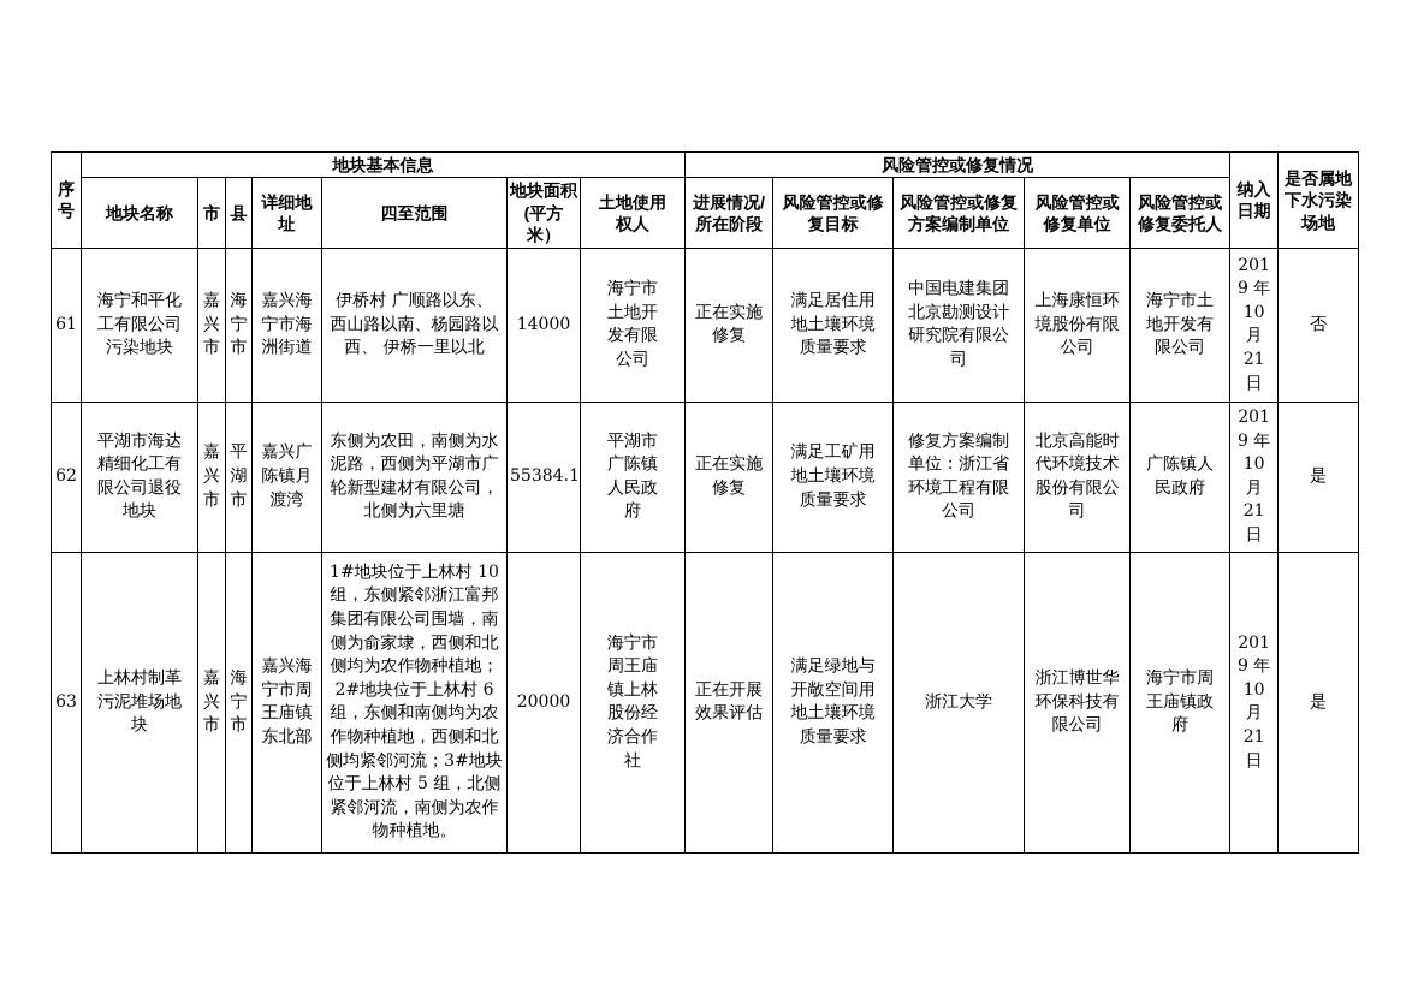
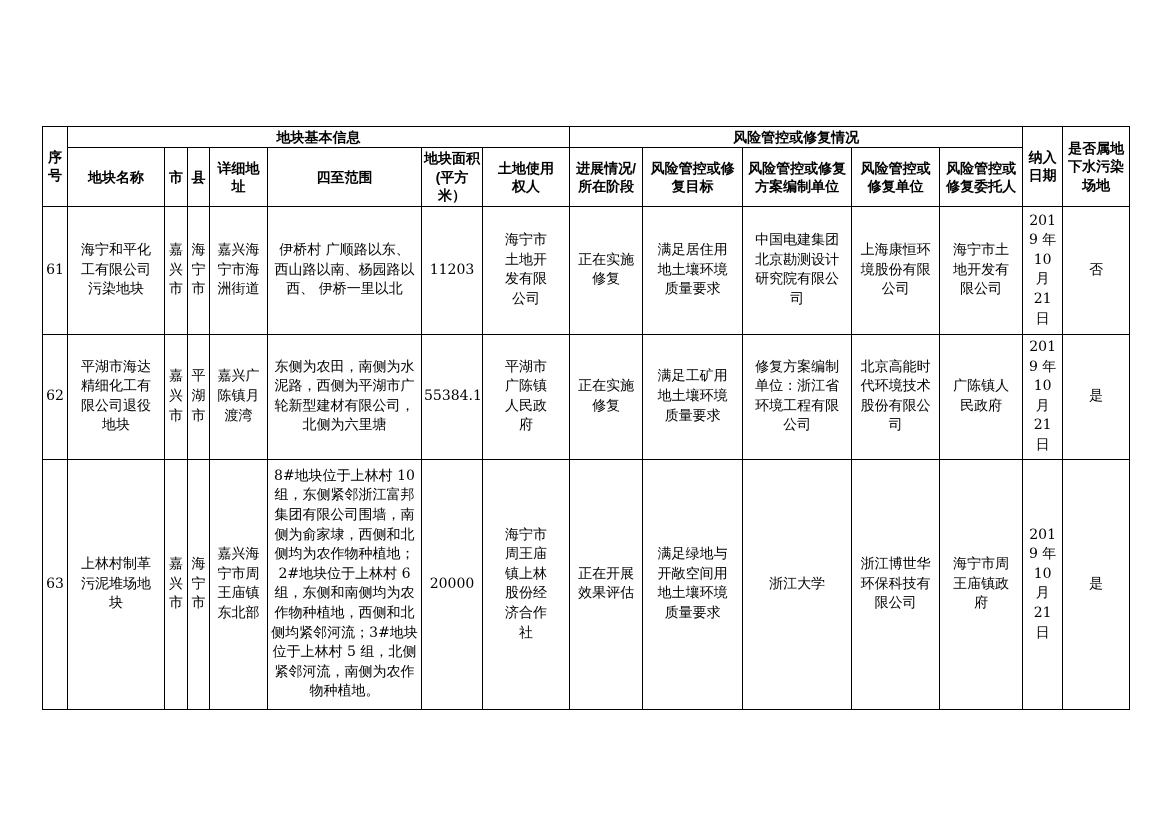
  序 号	地块基本信息	风险管控或修复情况	纳入 日期	是否属地 下水污染 场地
  地块名称	市	县	详细地 址	四至范围	地块面积 (平方米）	土地使用 权人	进展情况/ 所在阶段	风险管控或修 复目标	风险管控或修复 方案编制单位	风险管控或 修复单位	风险管控或 修复委托人
- 61	海宁和平化 工有限公司 污染地块	嘉 兴 市	海 宁 市	嘉兴海 宁市海 洲街道	伊桥村 广顺路以东、 西山路以南、杨园路以 西、 伊桥一里以北	14000	海宁市 土地开 发有限 公司	正在实施 修复	满足居住用 地土壤环境 质量要求	中国电建集团 北京勘测设计 研究院有限公 司	上海康恒环 境股份有限 公司	海宁市土 地开发有 限公司	201 9 年 10 月 21 日	否
+ 61	海宁和平化 工有限公司 污染地块	嘉 兴 市	海 宁 市	嘉兴海 宁市海 洲街道	伊桥村 广顺路以东、 西山路以南、杨园路以 西、 伊桥一里以北	11203	海宁市 土地开 发有限 公司	正在实施 修复	满足居住用 地土壤环境 质量要求	中国电建集团 北京勘测设计 研究院有限公 司	上海康恒环 境股份有限 公司	海宁市土 地开发有 限公司	201 9 年 10 月 21 日	否
  62	平湖市海达 精细化工有 限公司退役 地块	嘉 兴 市	平 湖 市	嘉兴广 陈镇月 渡湾	东侧为农田，南侧为水 泥路，西侧为平湖市广 轮新型建材有限公司， 北侧为六里塘	55384.1	平湖市 广陈镇 人民政 府	正在实施 修复	满足工矿用 地土壤环境 质量要求	修复方案编制 单位：浙江省 环境工程有限 公司	北京高能时 代环境技术 股份有限公 司	广陈镇人 民政府	201 9 年 10 月 21 日	是
- 63	上林村制革 污泥堆场地 块	嘉 兴 市	海 宁 市	嘉兴海 宁市周 王庙镇 东北部	1#地块位于上林村 10 组，东侧紧邻浙江富邦 集团有限公司围墙，南 侧为俞家埭，西侧和北 侧均为农作物种植地； 2#地块位于上林村 6 组，东侧和南侧均为农 作物种植地，西侧和北 侧均紧邻河流；3#地块 位于上林村 5 组，北侧 紧邻河流，南侧为农作 物种植地。	20000	海宁市 周王庙 镇上林 股份经 济合作 社	正在开展 效果评估	满足绿地与 开敞空间用 地土壤环境 质量要求	浙江大学	浙江博世华 环保科技有 限公司	海宁市周 王庙镇政 府	201 9 年 10 月 21 日	是
+ 63	上林村制革 污泥堆场地 块	嘉 兴 市	海 宁 市	嘉兴海 宁市周 王庙镇 东北部	8#地块位于上林村 10 组，东侧紧邻浙江富邦 集团有限公司围墙，南 侧为俞家埭，西侧和北 侧均为农作物种植地； 2#地块位于上林村 6 组，东侧和南侧均为农 作物种植地，西侧和北 侧均紧邻河流；3#地块 位于上林村 5 组，北侧 紧邻河流，南侧为农作 物种植地。	20000	海宁市 周王庙 镇上林 股份经 济合作 社	正在开展 效果评估	满足绿地与 开敞空间用 地土壤环境 质量要求	浙江大学	浙江博世华 环保科技有 限公司	海宁市周 王庙镇政 府	201 9 年 10 月 21 日	是
